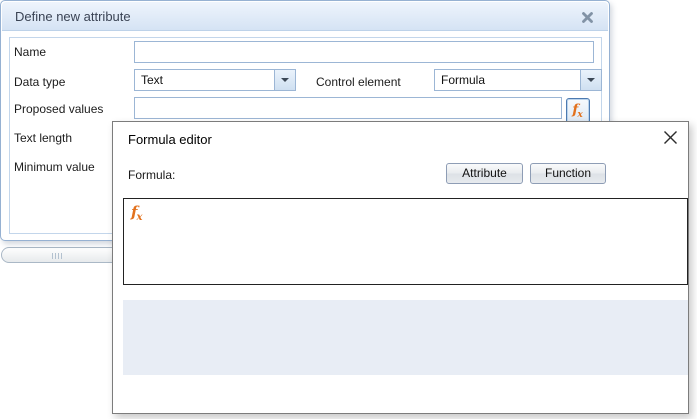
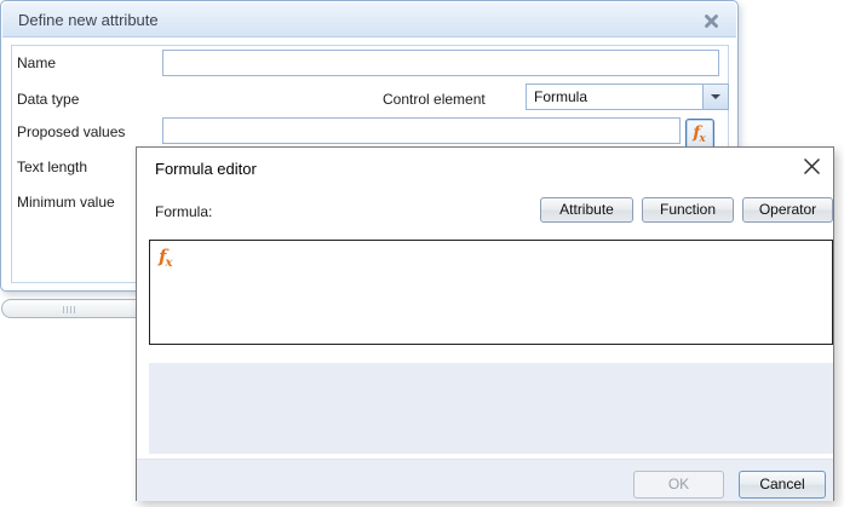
  Define new attribute
  Name
  Data type
- Text
  Control element
  Formula
  Proposed values
  fx
  Text length
  Minimum value
  Formula editor
  Formula:
  Attribute
  Function
+ Operator
  fx
+ OK
+ Cancel
